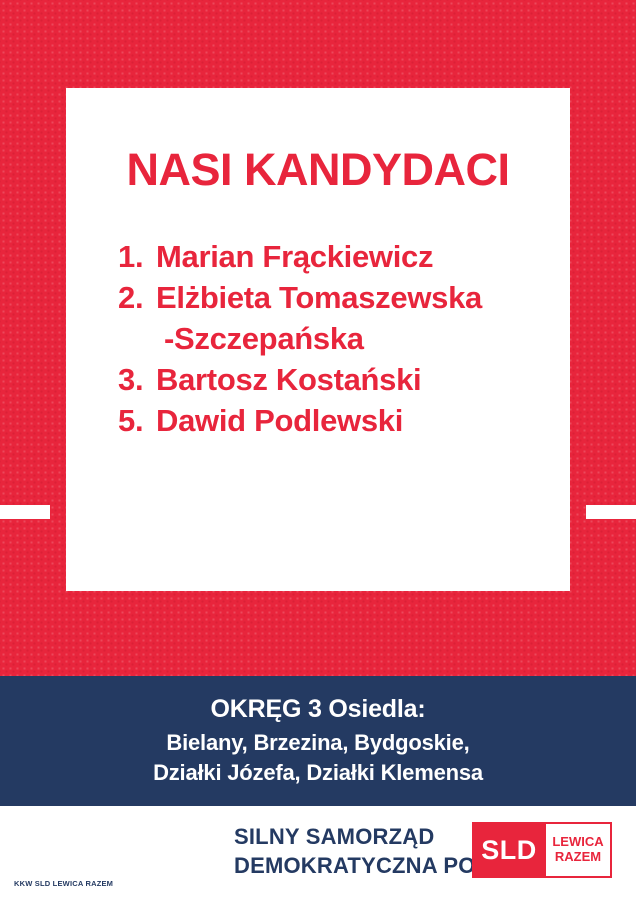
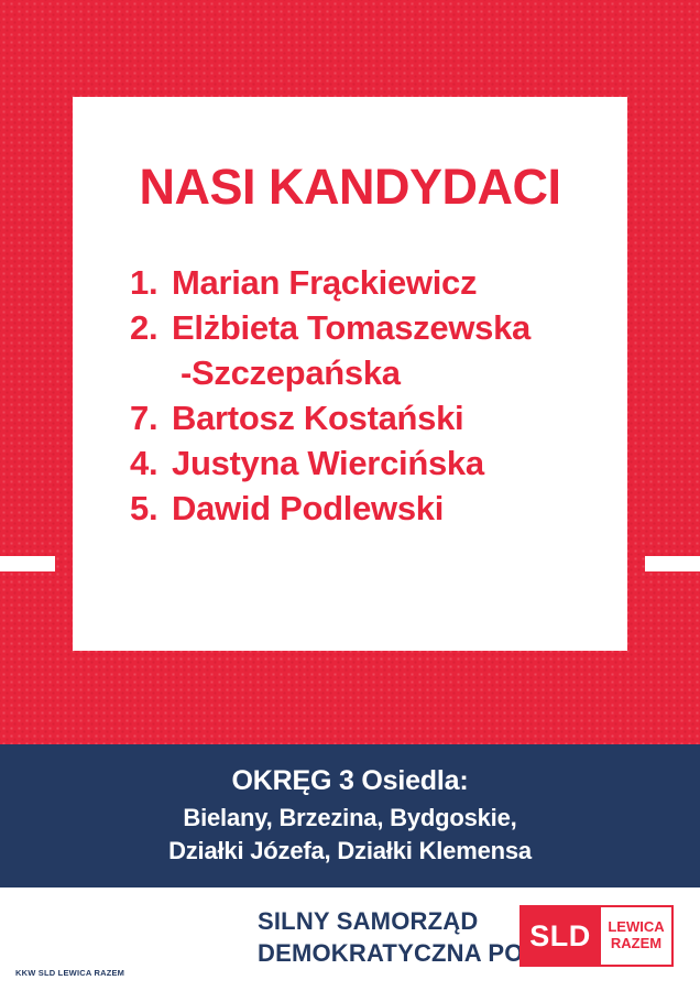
  NASI KANDYDACI
  1.
  Marian Frąckiewicz
  2.
  Elżbieta Tomaszewska
  -Szczepańska
- 3.
+ 7.
  Bartosz Kostański
+ 4.
+ Justyna Wiercińska
  5.
  Dawid Podlewski
  OKRĘG 3 Osiedla:
  Bielany, Brzezina, Bydgoskie,
  Działki Józefa, Działki Klemensa
  SILNY SAMORZĄD
  DEMOKRATYCZNA PO
  SLD
  LEWICA
  RAZEM
  KKW SLD LEWICA RAZEM
